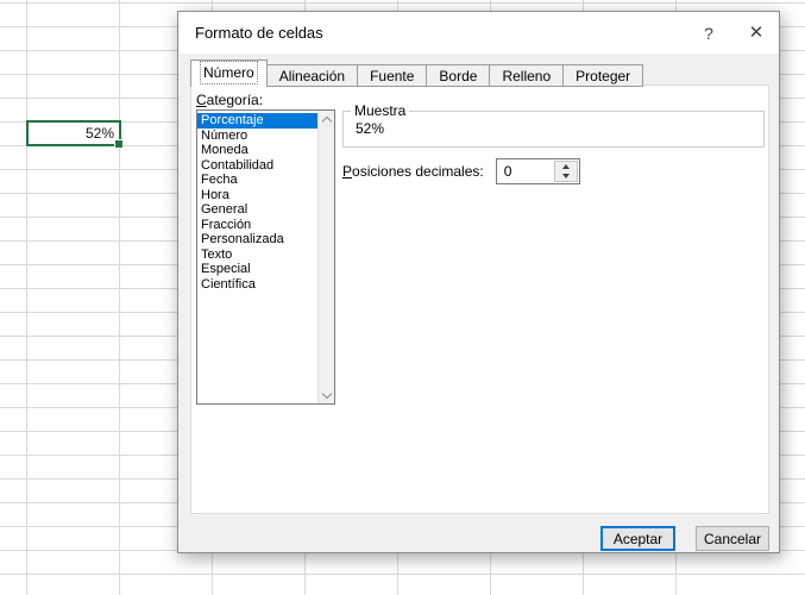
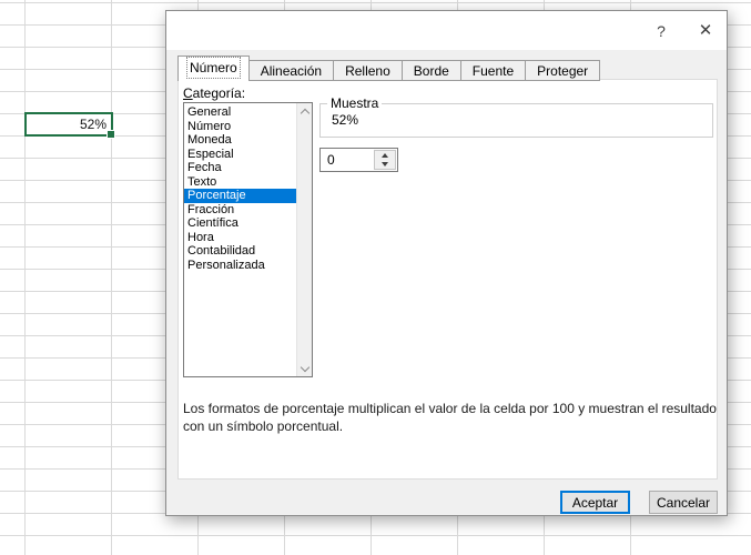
  52%
- Formato de celdas
  ?
  ✕
  Número
  Alineación
- Fuente
+ Relleno
  Borde
- Relleno
+ Fuente
  Proteger
  Categoría:
- Porcentaje
+ General
  Número
  Moneda
- Contabilidad
+ Especial
  Fecha
- Hora
+ Texto
- General
+ Porcentaje
  Fracción
- Personalizada
+ Científica
- Texto
+ Hora
- Especial
+ Contabilidad
- Científica
+ Personalizada
  Muestra
  52%
- Posiciones decimales:
  0
+ Los formatos de porcentaje multiplican el valor de la celda por 100 y muestran el resultado con un símbolo porcentual.
  Aceptar
  Cancelar
